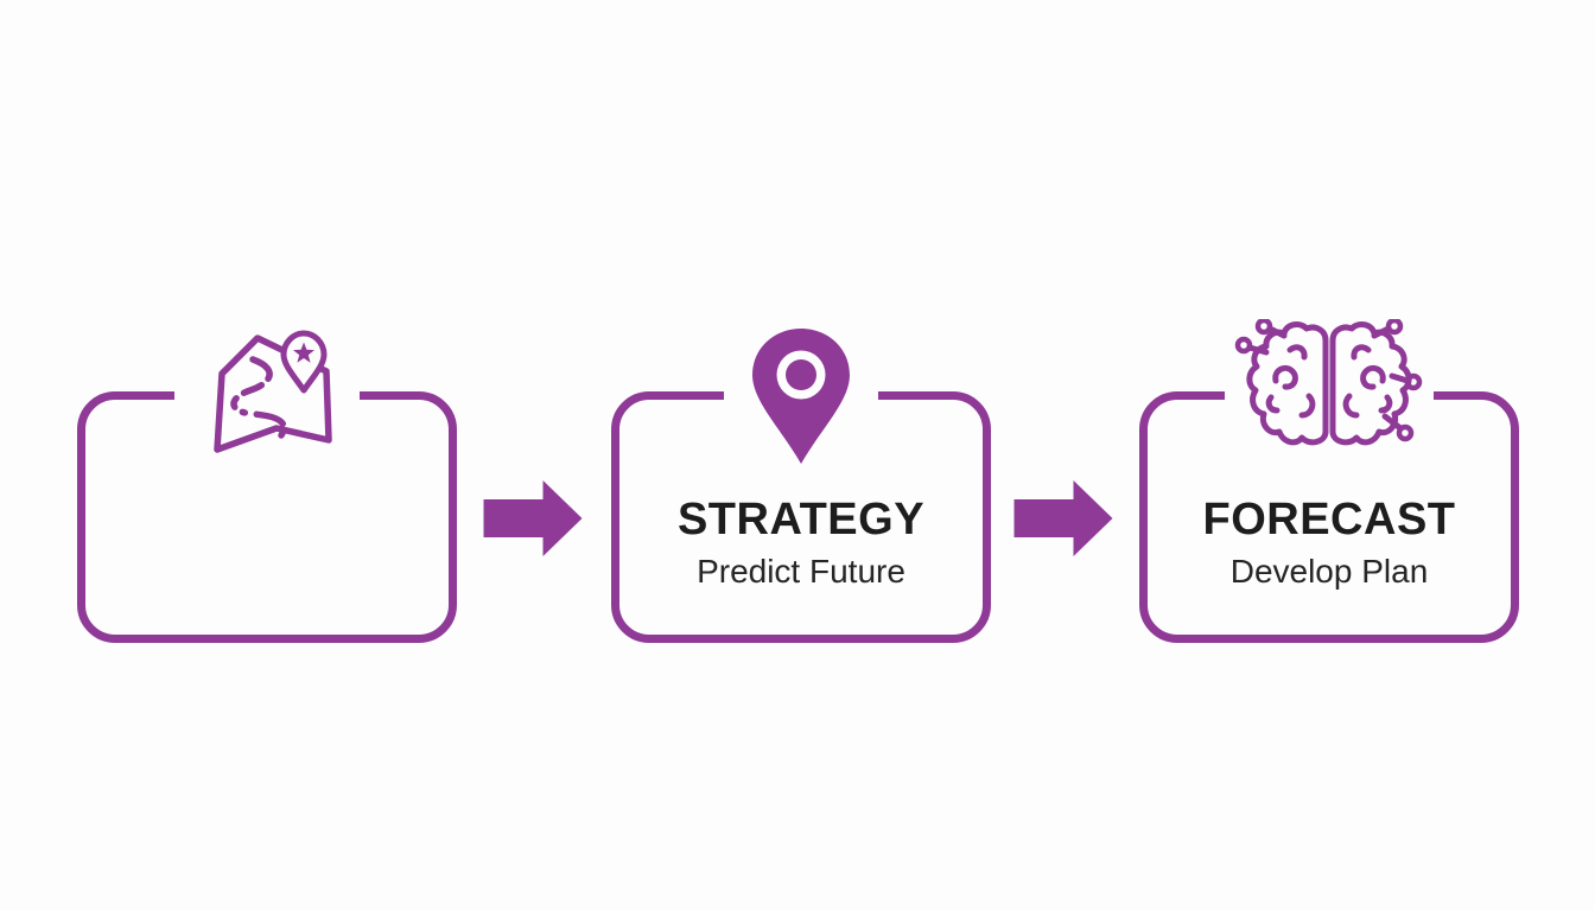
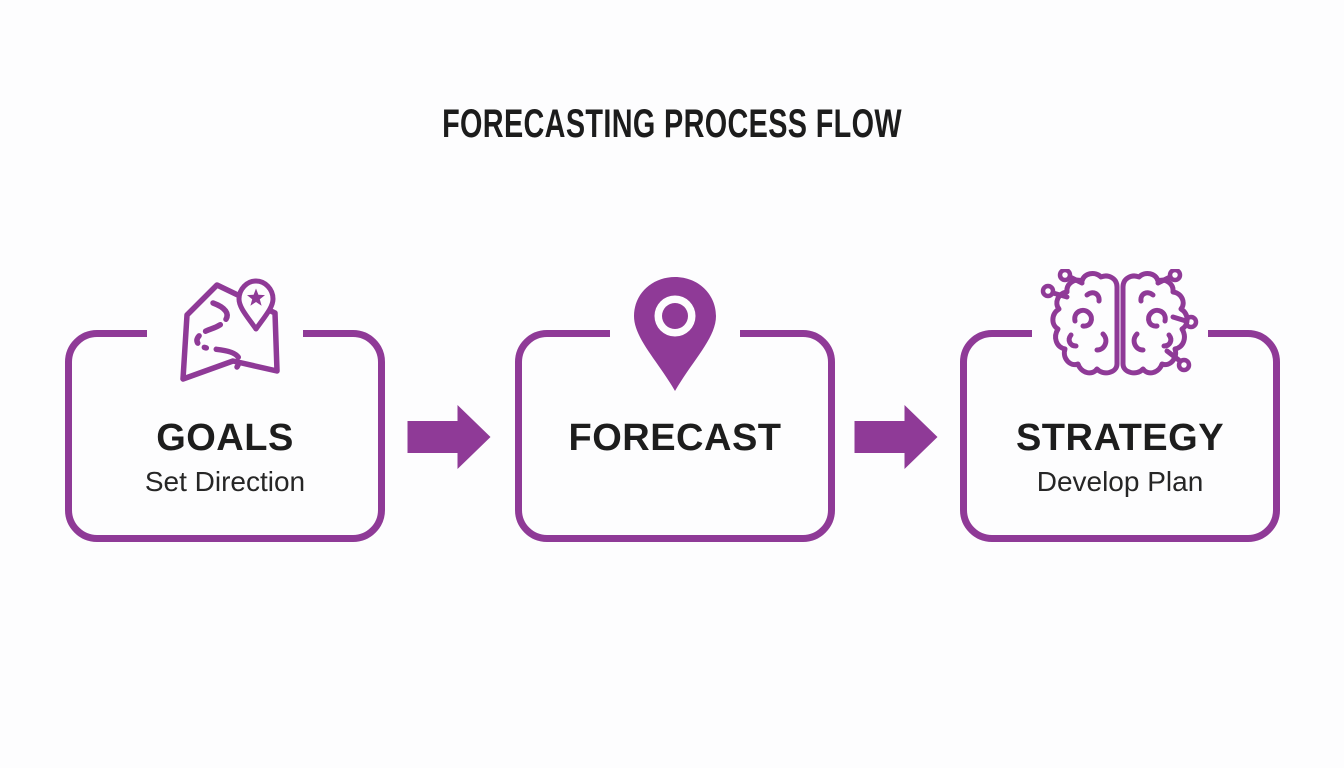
+ FORECASTING PROCESS FLOW
+ GOALS
+ Set Direction
- STRATEGY
+ FORECAST
- Predict Future
- FORECAST
+ STRATEGY
  Develop Plan
